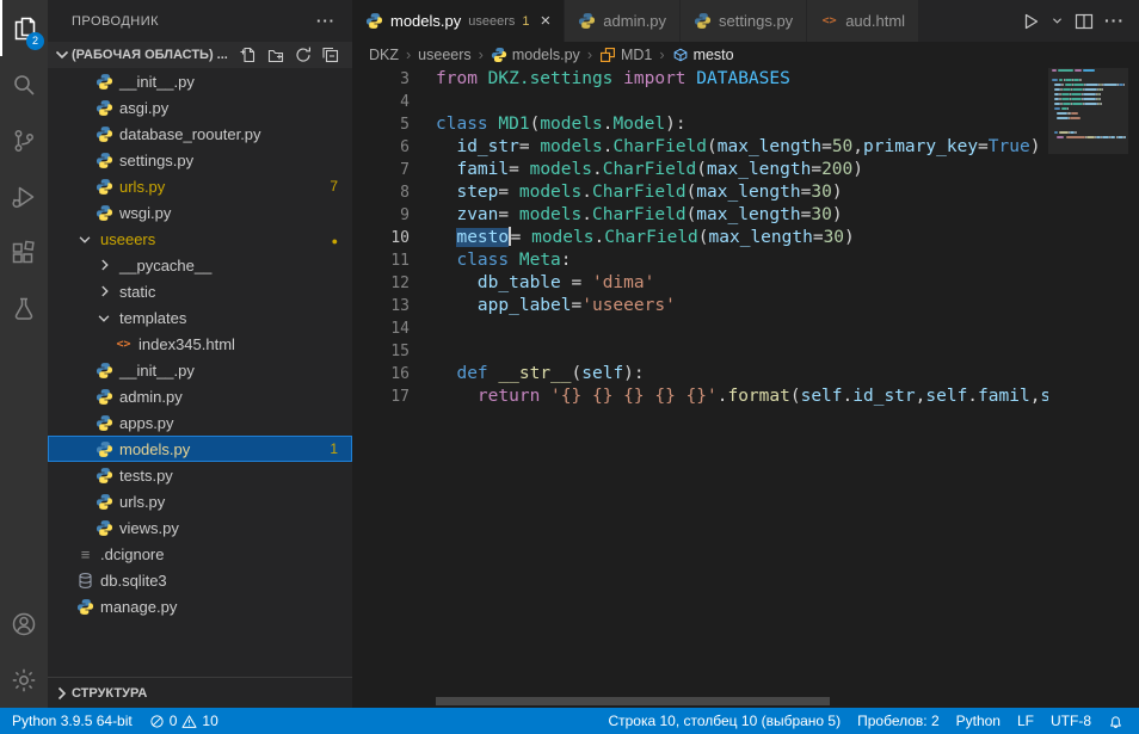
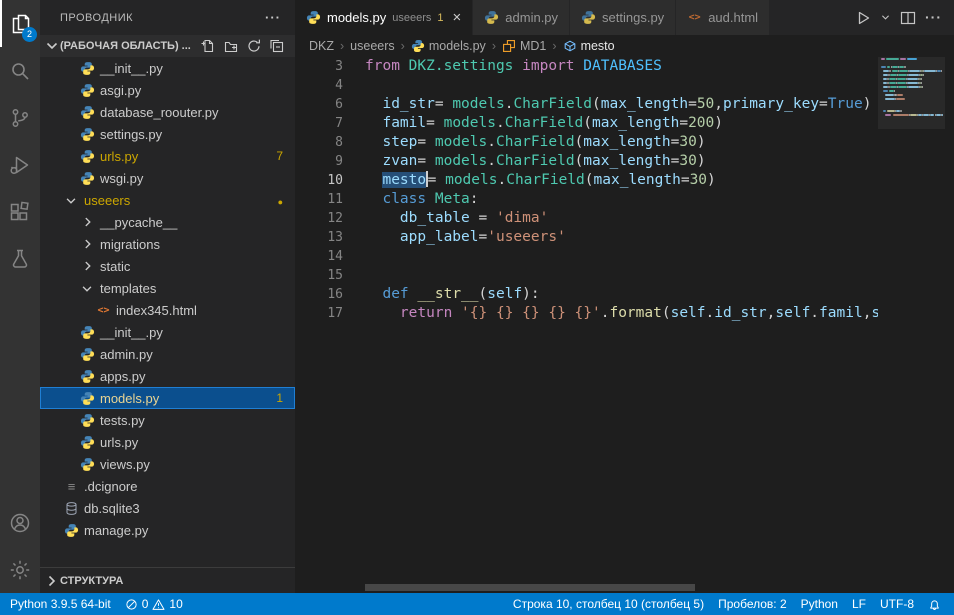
  2
  ПРОВОДНИК
  ···
  (РАБОЧАЯ ОБЛАСТЬ) ...
  __init__.py
  asgi.py
  database_roouter.py
  settings.py
  urls.py
  7
  wsgi.py
  useeers
  ●
  __pycache__
+ migrations
  static
  templates
  <>
  index345.html
  __init__.py
  admin.py
  apps.py
  models.py
  1
  tests.py
  urls.py
  views.py
  ≡
  .dcignore
  db.sqlite3
  manage.py
  СТРУКТУРА
  models.py
  useeers
  1
  ×
  admin.py
  settings.py
  <>
  aud.html
  ···
  DKZ
  ›
  useeers
  ›
  models.py
  ›
  MD1
  ›
  mesto
  3
  from DKZ.settings import DATABASES
  4
- 5
- class MD1(models.Model):
  6
  id_str= models.CharField(max_length=50,primary_key=True)
  7
  famil= models.CharField(max_length=200)
  8
  step= models.CharField(max_length=30)
  9
  zvan= models.CharField(max_length=30)
  10
  mesto= models.CharField(max_length=30)
  11
  class Meta:
  12
  db_table = 'dima'
  13
  app_label='useeers'
  14
  15
  16
  def __str__(self):
  17
  return '{} {} {} {} {}'.format(self.id_str,self.famil,s
  Python 3.9.5 64-bit
  0
  10
- Строка 10, столбец 10 (выбрано 5)
+ Строка 10, столбец 10 (столбец 5)
  Пробелов: 2
  Python
  LF
  UTF-8
